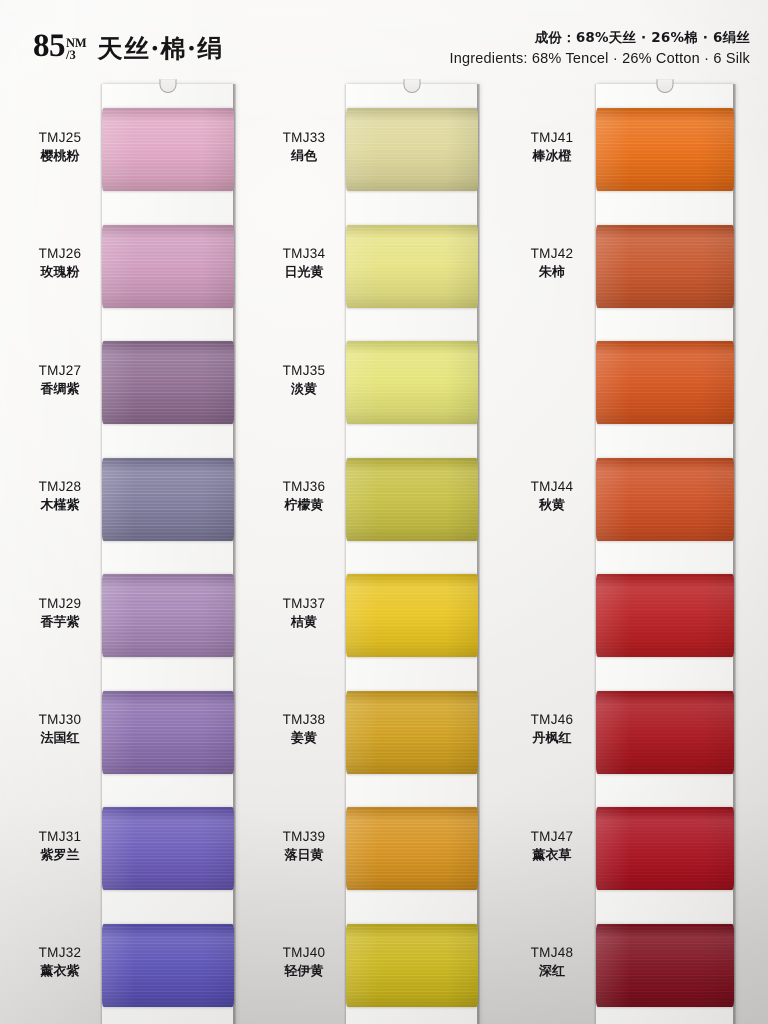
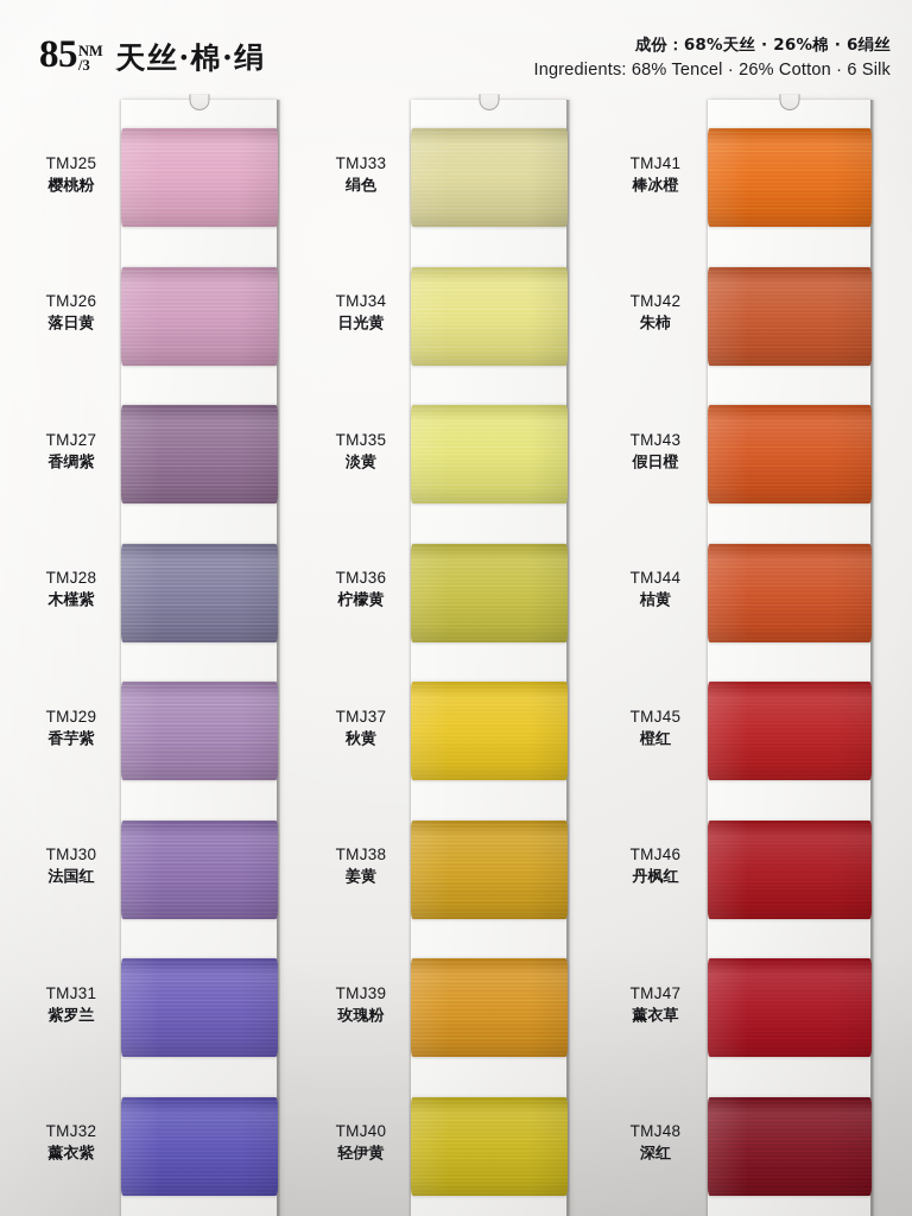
  TMJ25
  樱桃粉
  TMJ26
- 玫瑰粉
+ 落日黄
  TMJ27
  香绸紫
  TMJ28
  木槿紫
  TMJ29
  香芋紫
  TMJ30
  法国红
  TMJ31
  紫罗兰
  TMJ32
  薰衣紫
  TMJ33
  绢色
  TMJ34
  日光黄
  TMJ35
  淡黄
  TMJ36
  柠檬黄
  TMJ37
- 桔黄
+ 秋黄
  TMJ38
  姜黄
  TMJ39
- 落日黄
+ 玫瑰粉
  TMJ40
  轻伊黄
  TMJ41
  棒冰橙
  TMJ42
  朱柿
+ TMJ43
+ 假日橙
  TMJ44
- 秋黄
+ 桔黄
+ TMJ45
+ 橙红
  TMJ46
  丹枫红
  TMJ47
  薰衣草
  TMJ48
  深红
